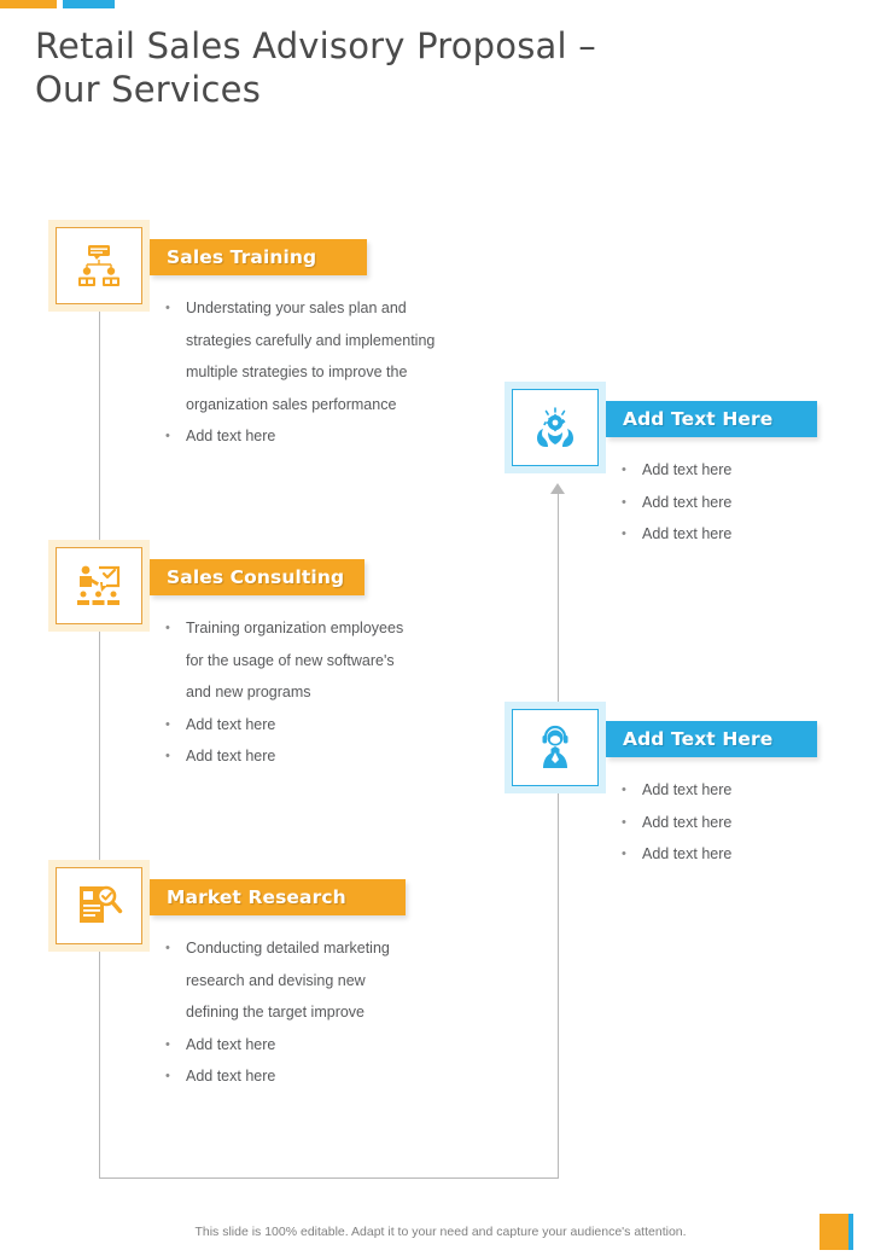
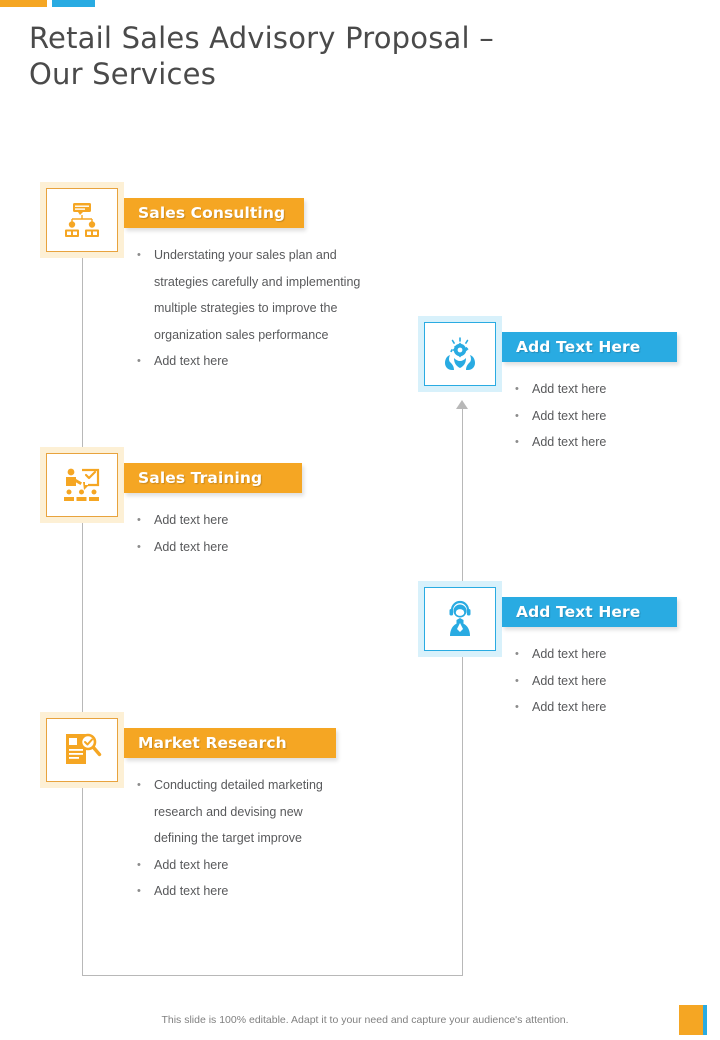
  Retail Sales Advisory Proposal –
  Our Services
- Sales Training
+ Sales Consulting
  Understating your sales plan and strategies carefully and implementing multiple strategies to improve the organization sales performance
  Add text here
- Sales Consulting
+ Sales Training
- Training organization employees for the usage of new software's and new programs
  Add text here
  Add text here
  Market Research
  Conducting detailed marketing research and devising new defining the target improve
  Add text here
  Add text here
  Add Text Here
  Add text here
  Add text here
  Add text here
  Add Text Here
  Add text here
  Add text here
  Add text here
  This slide is 100% editable. Adapt it to your need and capture your audience's attention.
